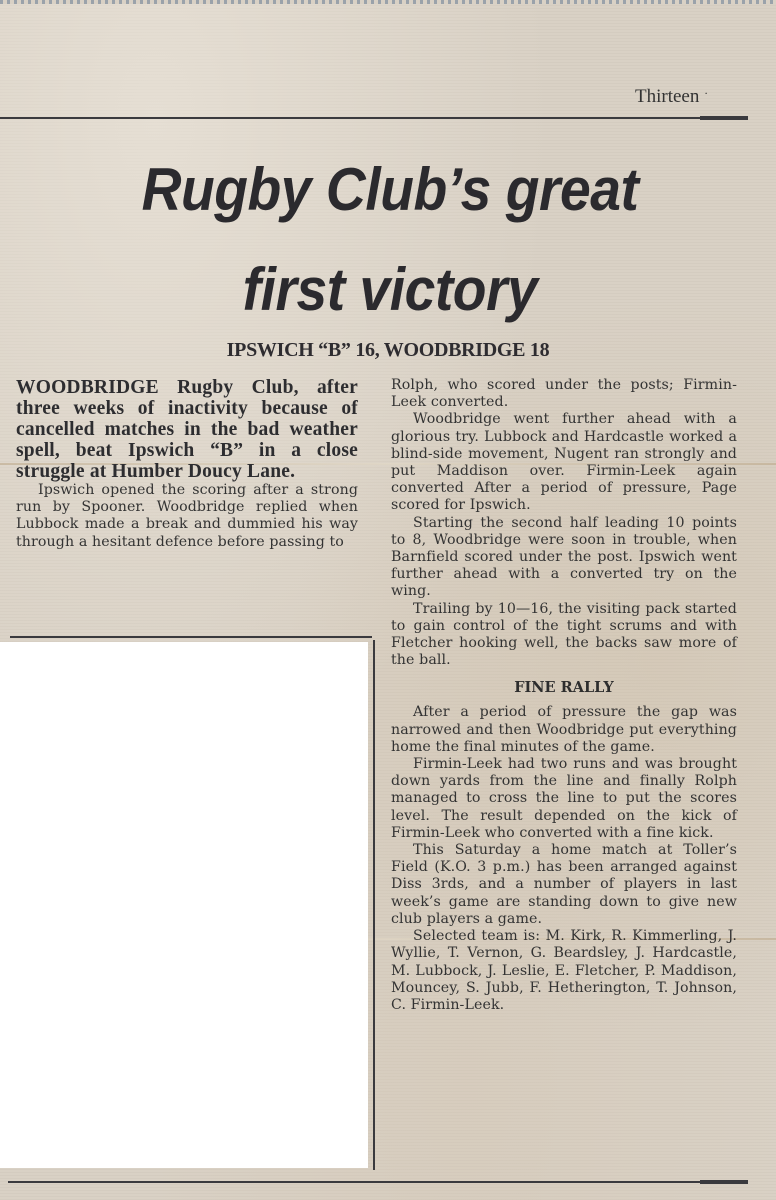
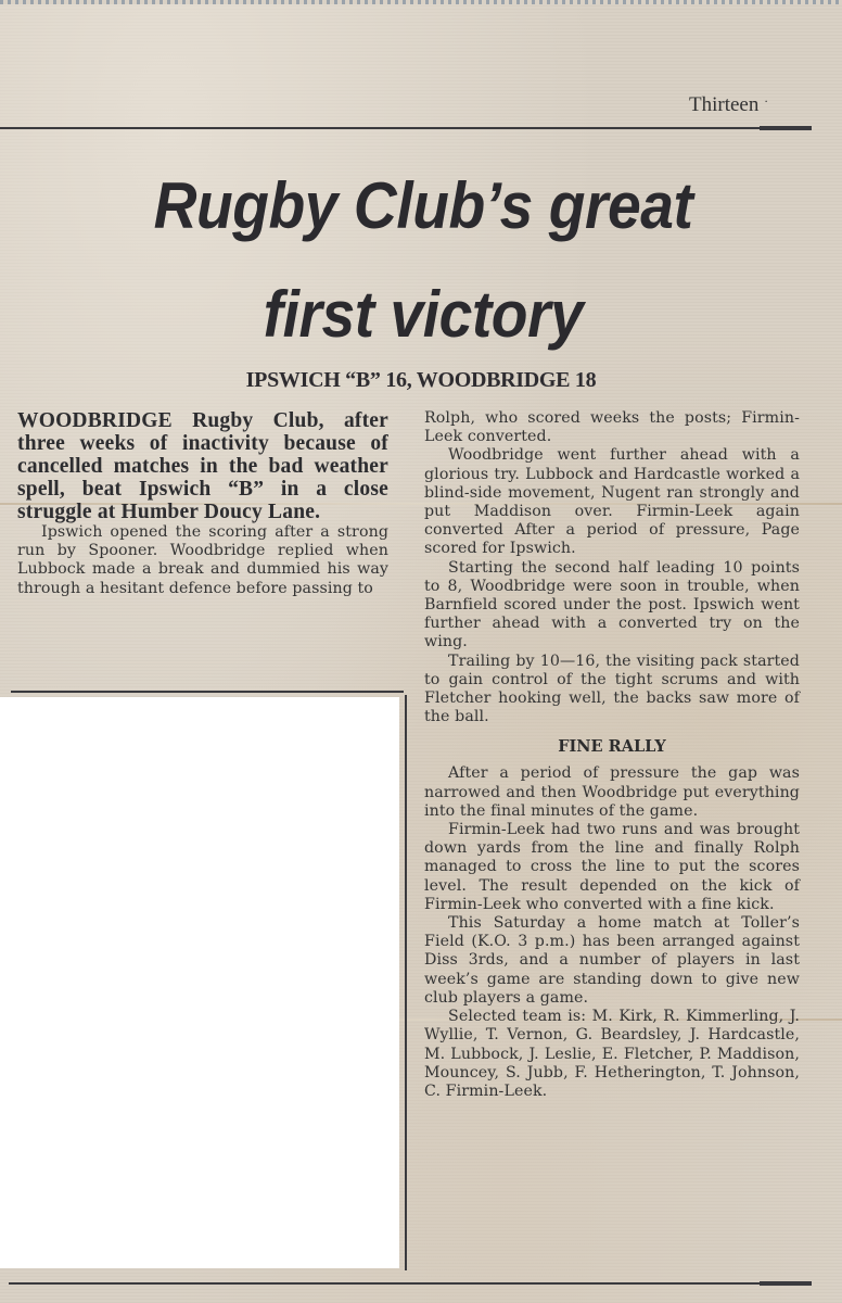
  Thirteen ·
  Rugby Club’s great
  first victory
  IPSWICH “B” 16, WOODBRIDGE 18
  WOODBRIDGE Rugby Club, after three weeks of inactivity because of cancelled matches in the bad weather spell, beat Ipswich “B” in a close struggle at Humber Doucy Lane.
  Ipswich opened the scoring after a strong run by Spooner. Woodbridge replied when Lubbock made a break and dummied his way through a hesitant defence before passing to
- Rolph, who scored under the posts; Firmin-Leek converted.
+ Rolph, who scored weeks the posts; Firmin-Leek converted.
  Woodbridge went further ahead with a glorious try. Lubbock and Hardcastle worked a blind-side movement, Nugent ran strongly and put Maddison over. Firmin-Leek again converted After a period of pressure, Page scored for Ipswich.
  Starting the second half leading 10 points to 8, Woodbridge were soon in trouble, when Barnfield scored under the post. Ipswich went further ahead with a converted try on the wing.
  Trailing by 10—16, the visiting pack started to gain control of the tight scrums and with Fletcher hooking well, the backs saw more of the ball.
  FINE RALLY
- After a period of pressure the gap was narrowed and then Woodbridge put everything home the final minutes of the game.
+ After a period of pressure the gap was narrowed and then Woodbridge put everything into the final minutes of the game.
  Firmin-Leek had two runs and was brought down yards from the line and finally Rolph managed to cross the line to put the scores level. The result depended on the kick of Firmin-Leek who converted with a fine kick.
  This Saturday a home match at Toller’s Field (K.O. 3 p.m.) has been arranged against Diss 3rds, and a number of players in last week’s game are standing down to give new club players a game.
  Selected team is: M. Kirk, R. Kimmerling, J. Wyllie, T. Vernon, G. Beardsley, J. Hardcastle, M. Lubbock, J. Leslie, E. Fletcher, P. Maddison, Mouncey, S. Jubb, F. Hetherington, T. Johnson, C. Firmin-Leek.
